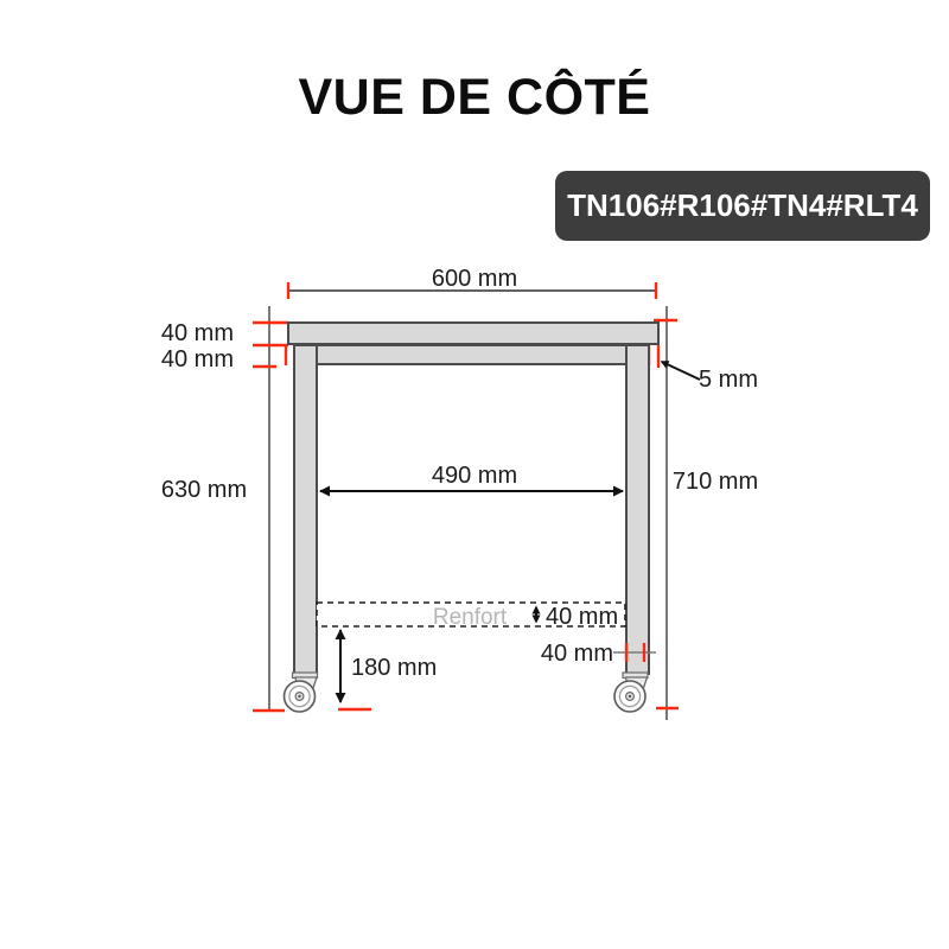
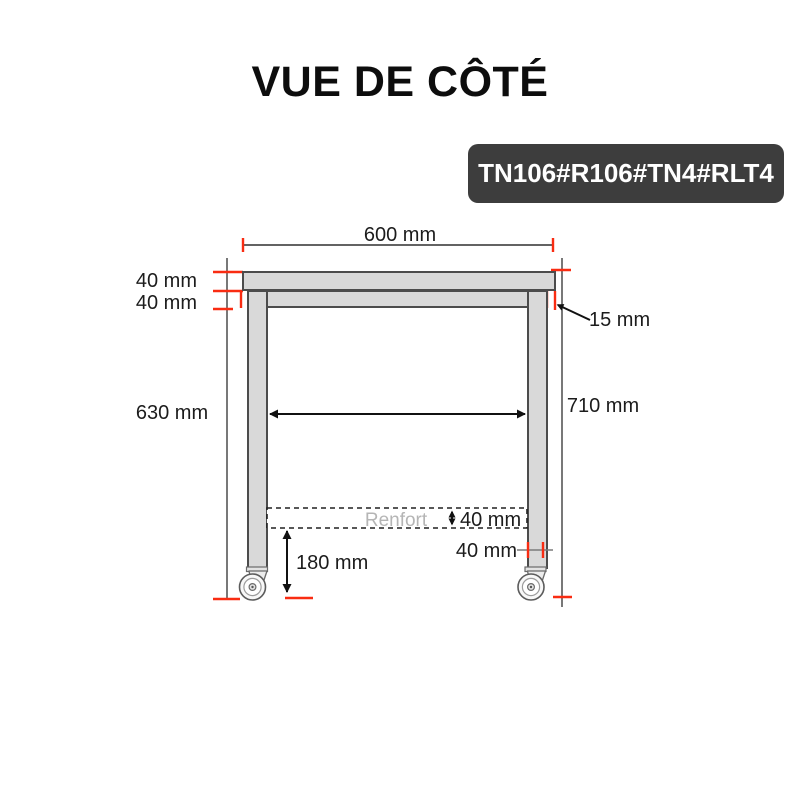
  VUE DE CÔTÉ
  TN106#R106#TN4#RLT4
  600 mm
  40 mm
  40 mm
- 5 mm
+ 15 mm
  630 mm
- 490 mm
  710 mm
  Renfort
  40 mm
  40 mm
  180 mm
